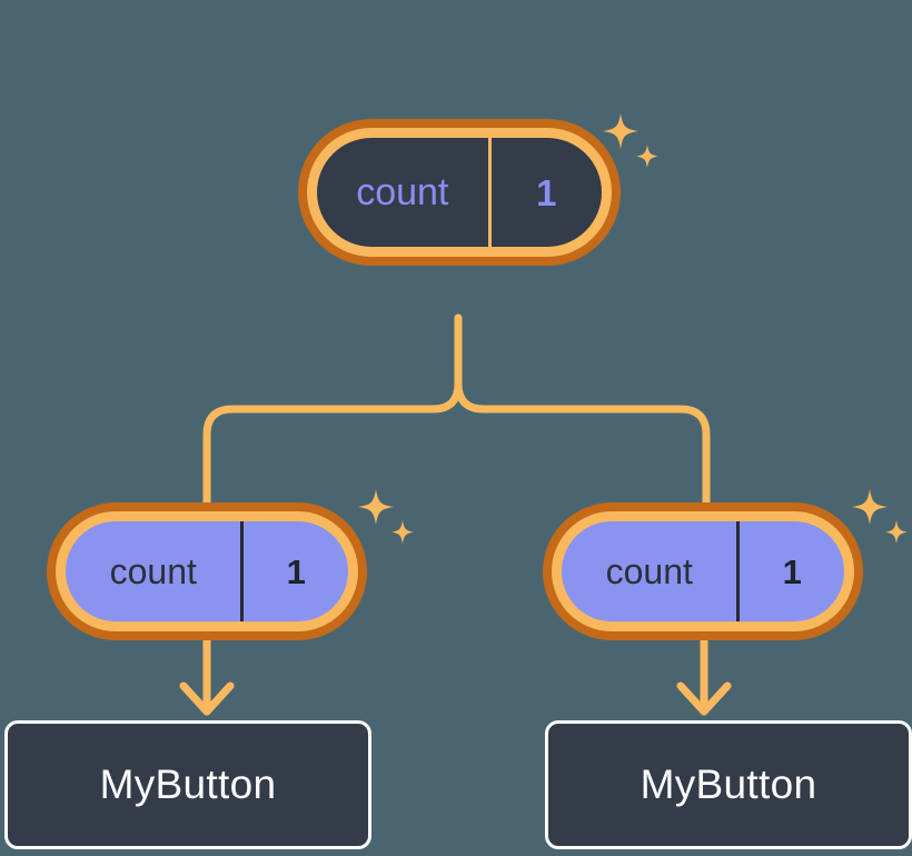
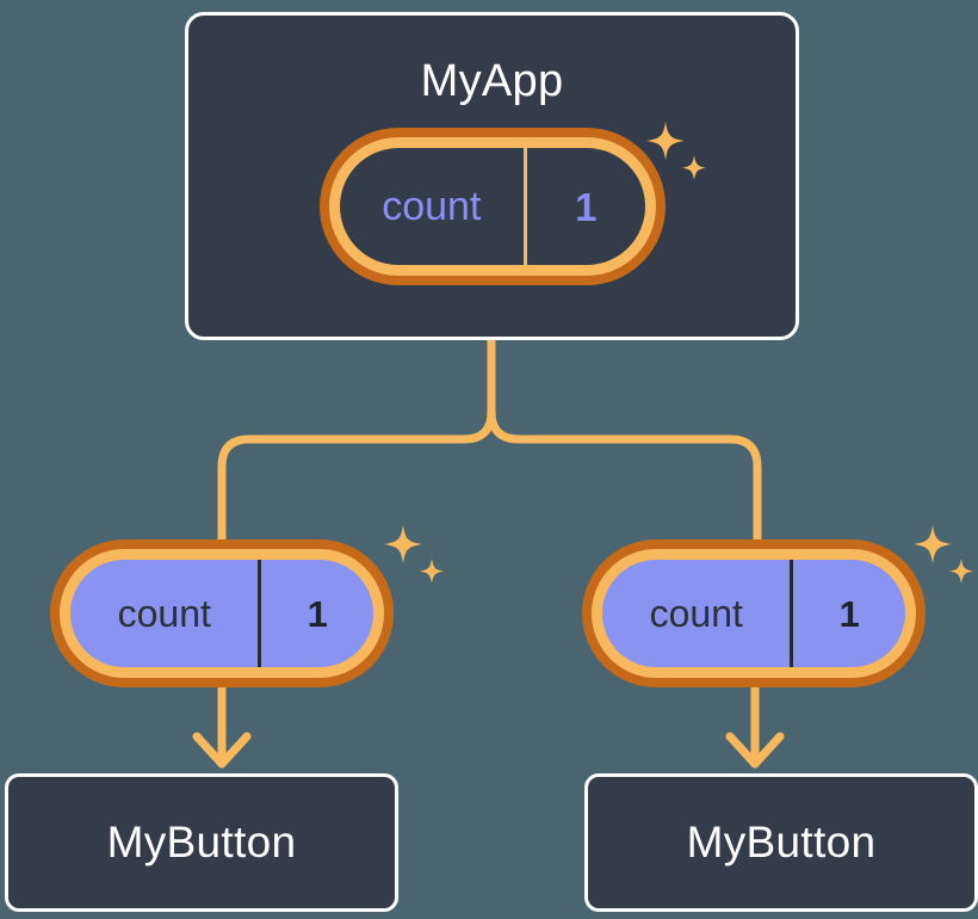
+ MyApp
  count
  1
  count
  1
  MyButton
  count
  1
  MyButton
